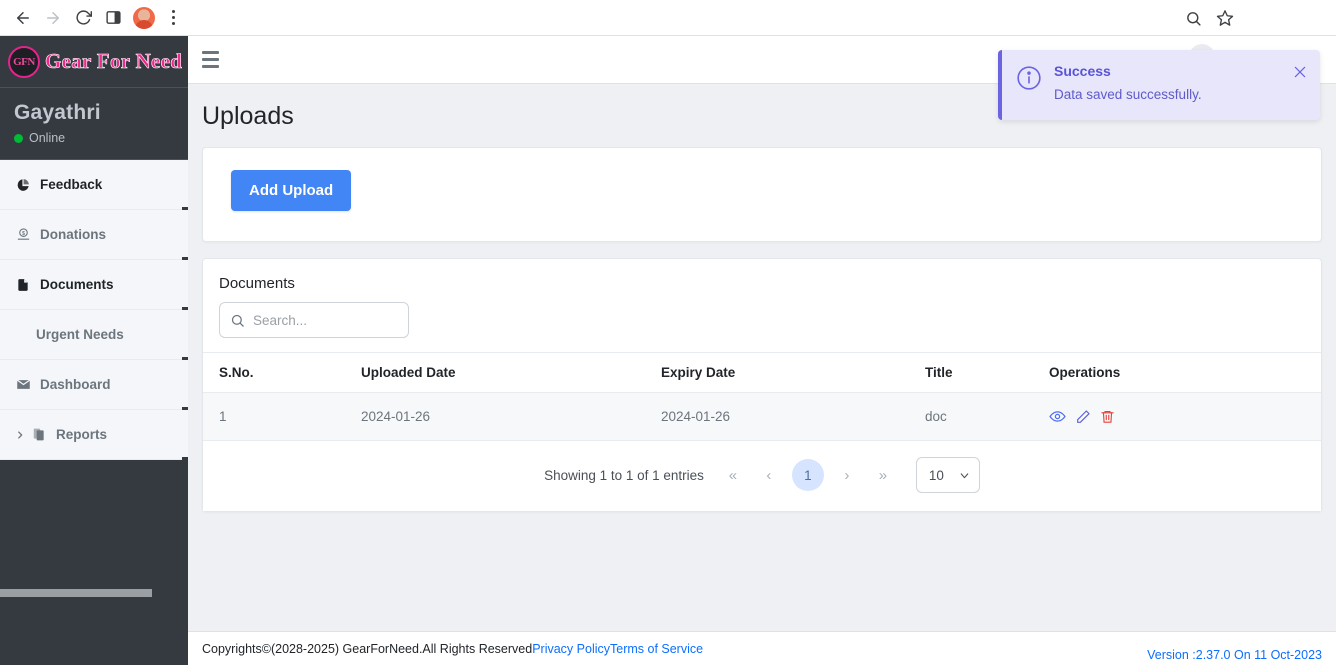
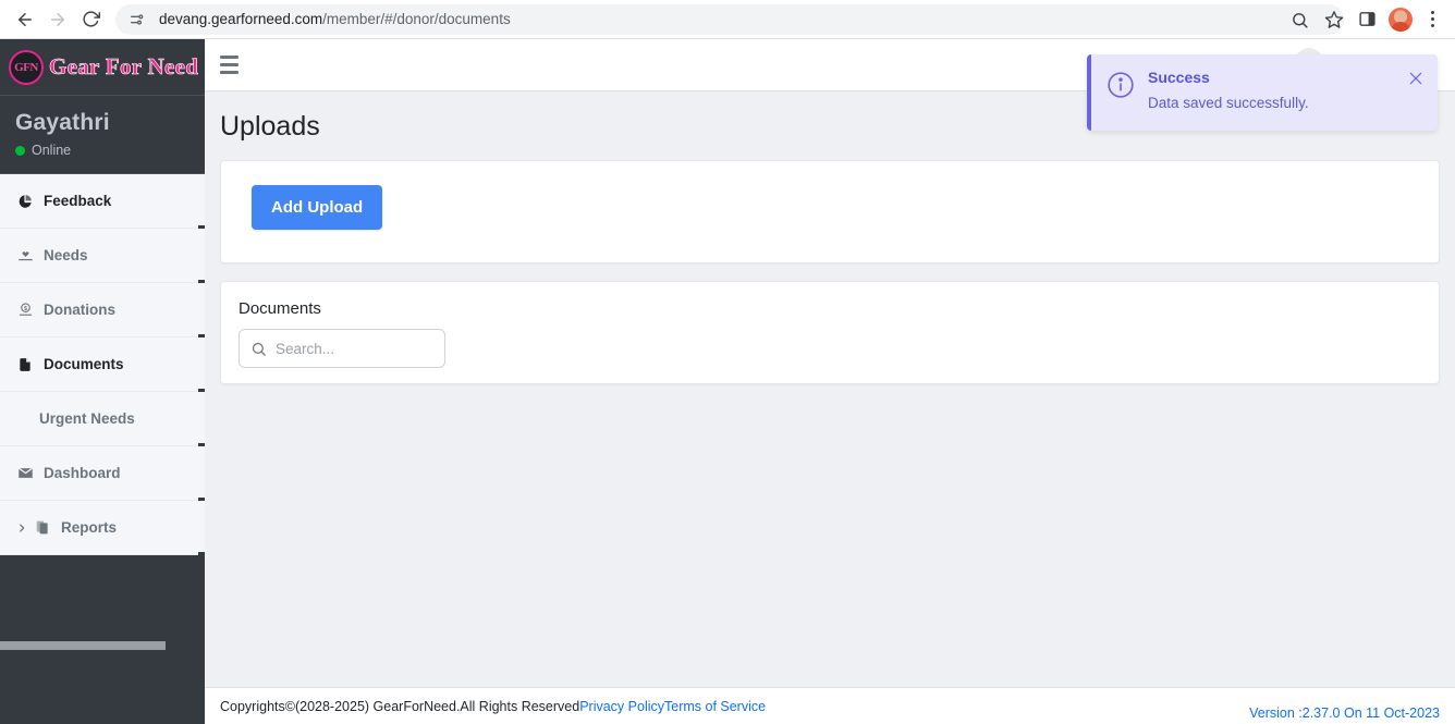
+ devang.gearforneed.com/member/#/donor/documents
  GFN
  Gear For Need
  Gayathri
  Online
  Feedback
+ Needs
  Donations
  Documents
  Urgent Needs
  Dashboard
  Reports
  Uploads
  Add Upload
  Documents
  Search...
- S.No.	Uploaded Date	Expiry Date	Title	Operations
- 1	2024-01-26	2024-01-26	doc
- Showing 1 to 1 of 1 entries
- «
- ‹
- 1
- ›
- »
- 10
  Copyrights©(2028-2025) GearForNeed.All Rights Reserved
  Privacy Policy
  Terms of Service
  Version :2.37.0 On 11 Oct-2023
  Success
  Data saved successfully.
